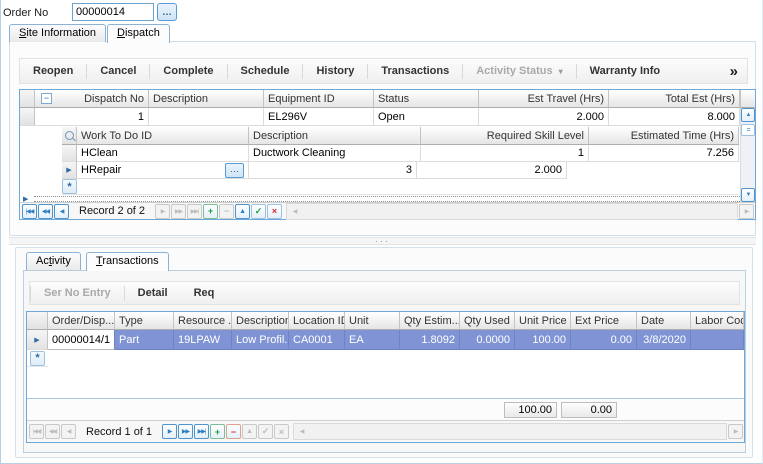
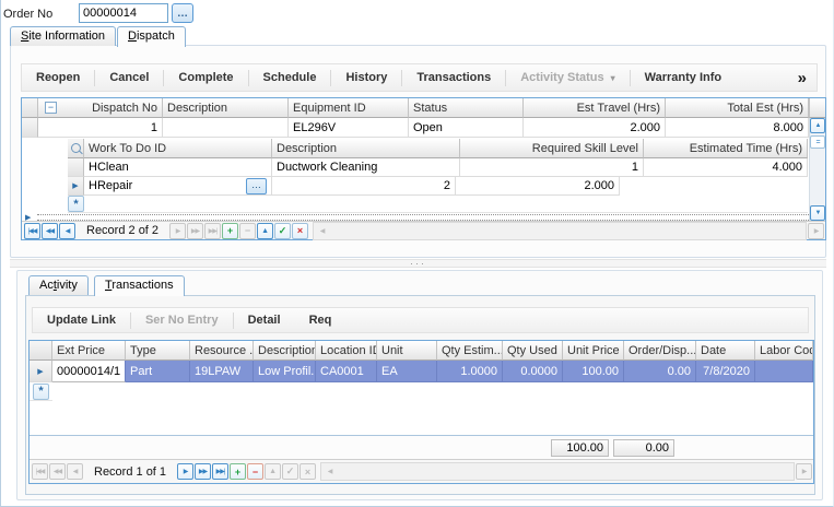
  Order No
  00000014
  …
  Site Information
  Dispatch
  Reopen
  Cancel
  Complete
  Schedule
  History
  Transactions
  Activity Status
  ▾
  Warranty Info
  »
  Dispatch No
  Description
  Equipment ID
  Status
  Est Travel (Hrs)
  Total Est (Hrs)
  1
  EL296V
  Open
  2.000
  8.000
  −
  Work To Do ID
  Description
  Required Skill Level
  Estimated Time (Hrs)
  HClean
  Ductwork Cleaning
  1
- 7.256
+ 4.000
  HRepair
  …
- 3
+ 2
  2.000
  *
  Record 2 of 2
  +
  −
  ✓
  ×
  ···
  Activity
  Transactions
+ Update Link
  Ser No Entry
  Detail
  Req
- Order/Disp...
+ Ext Price
  Type
  Resource .
  Description
  Location I
  Unit
  Qty Estim..
  Qty Used
  Unit Price
- Ext Price
+ Order/Disp...
  Date
  Labor Cod
  00000014/1
  Part
  19LPAW
  Low Profil.
  CA0001
  EA
- 1.8092
+ 1.0000
  0.0000
  100.00
  0.00
- 3/8/2020
+ 7/8/2020
  *
  100.00
  0.00
  Record 1 of 1
  +
  −
  ✓
  ×
